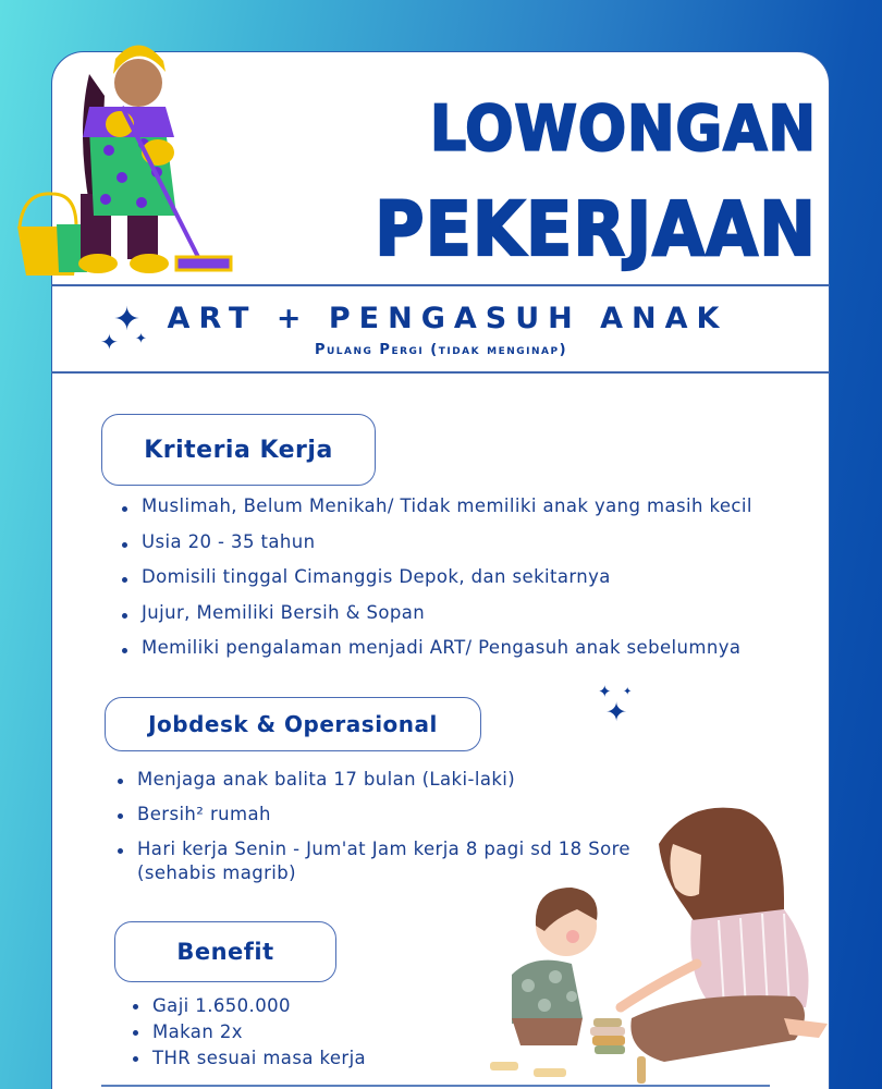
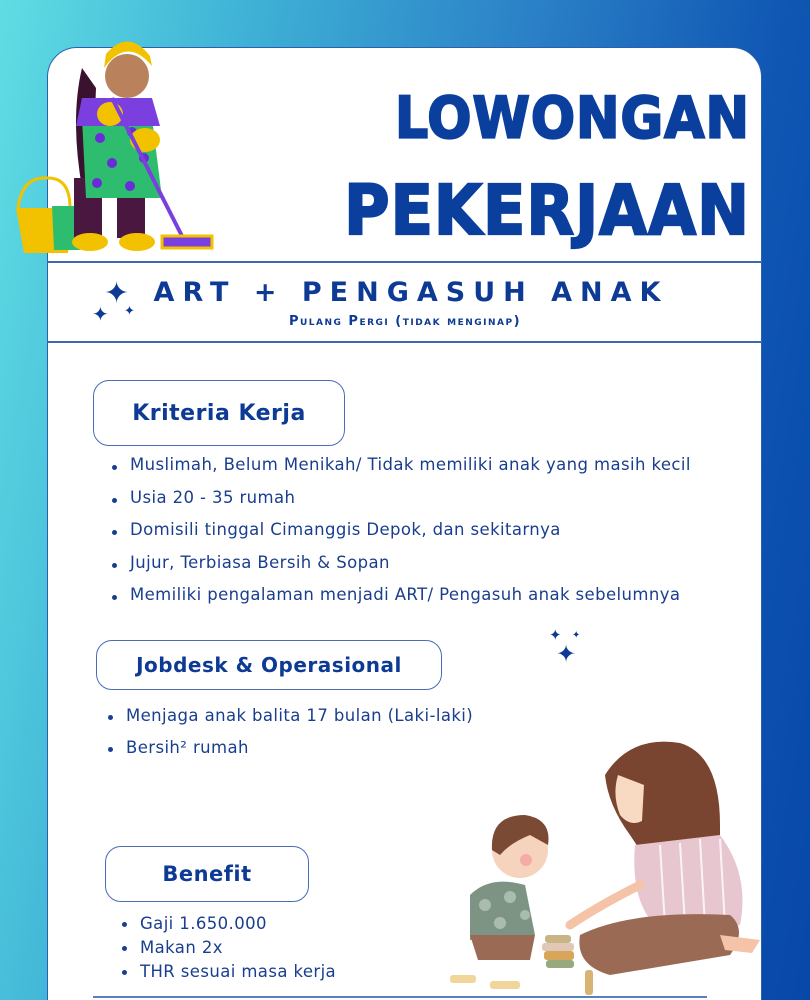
  LOWONGAN
  PEKERJAAN
  ✦
  ✦
  ✦
  ART + PENGASUH ANAK
  Pulang Pergi (tidak menginap)
  Kriteria Kerja
  Muslimah, Belum Menikah/ Tidak memiliki anak yang masih kecil
- Usia 20 - 35 tahun
+ Usia 20 - 35 rumah
  Domisili tinggal Cimanggis Depok, dan sekitarnya
- Jujur, Memiliki Bersih & Sopan
+ Jujur, Terbiasa Bersih & Sopan
  Memiliki pengalaman menjadi ART/ Pengasuh anak sebelumnya
  ✦
  ✦
  ✦
  Jobdesk & Operasional
  Menjaga anak balita 17 bulan (Laki-laki)
  Bersih² rumah
- Hari kerja Senin - Jum'at Jam kerja 8 pagi sd 18 Sore (sehabis magrib)
  Benefit
  Gaji 1.650.000
  Makan 2x
  THR sesuai masa kerja
